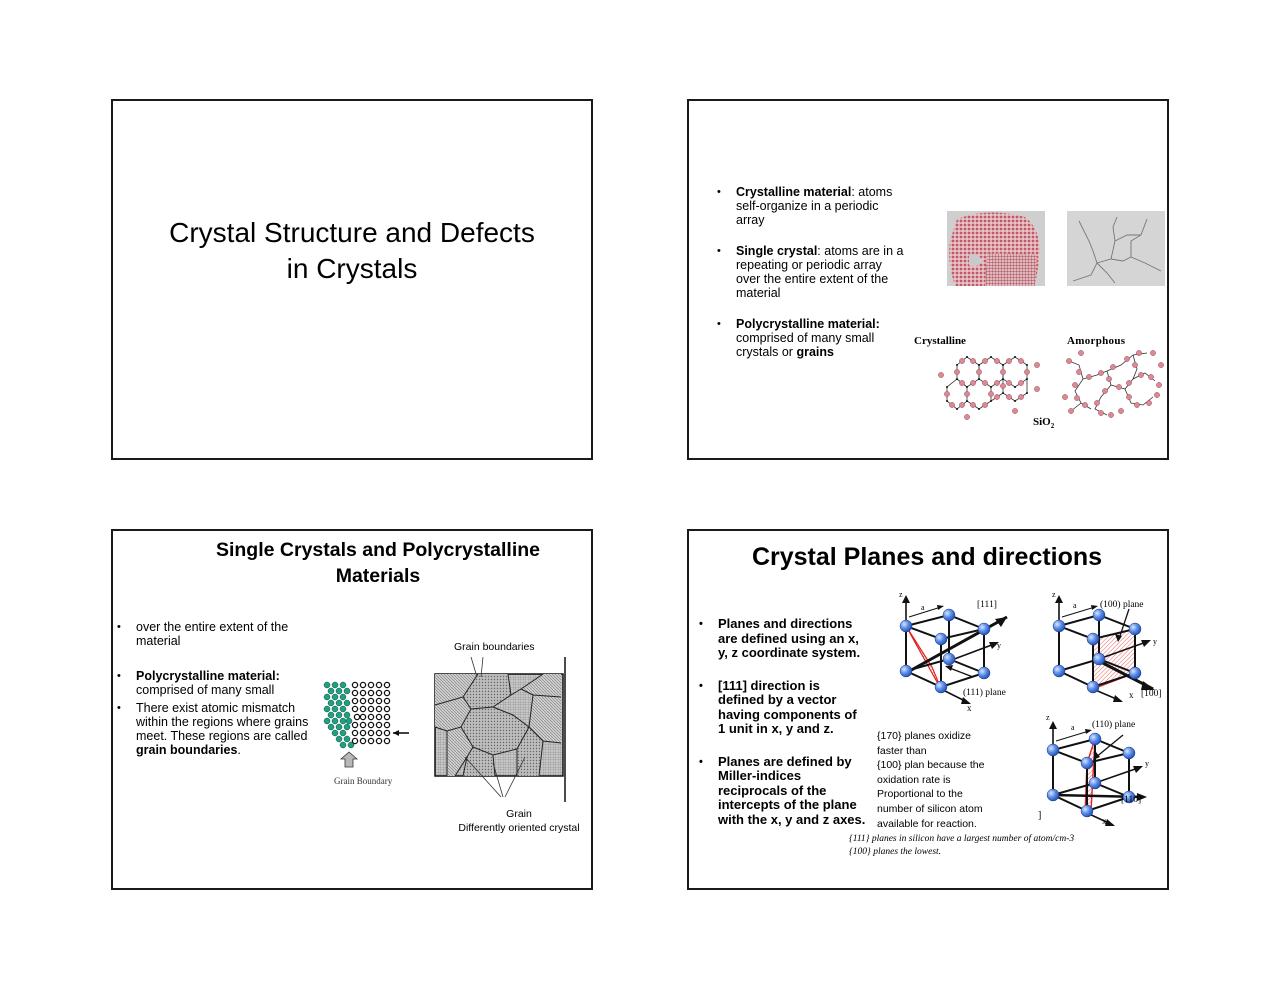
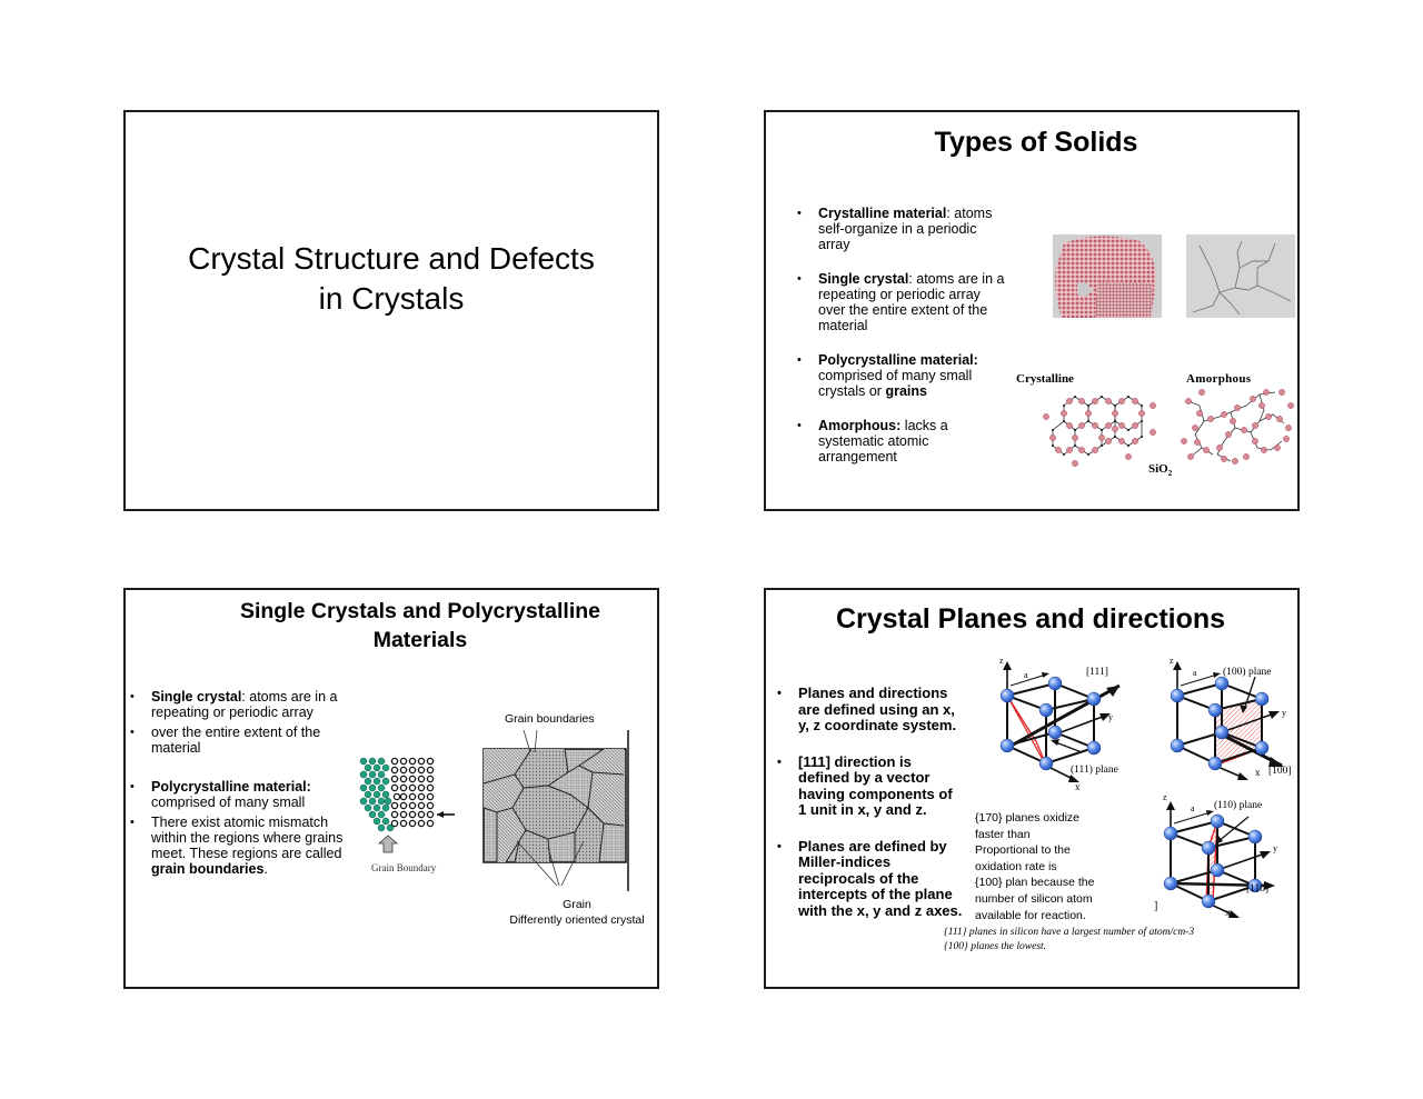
  Crystal Structure and Defects
  in Crystals
+ Types of Solids
  Crystalline material: atoms self-organize in a periodic array
  Single crystal: atoms are in a repeating or periodic array over the entire extent of the material
  Polycrystalline material: comprised of many small crystals or grains
+ Amorphous: lacks a systematic atomic arrangement
  Crystalline
  Amorphous
  SiO2
  Single Crystals and Polycrystalline
  Materials
+ Single crystal: atoms are in a repeating or periodic array
  over the entire extent of the material
  Polycrystalline material: comprised of many small
  There exist atomic mismatch within the regions where grains meet. These regions are called grain boundaries.
  Grain Boundary
  Grain boundaries
  Grain
  Differently oriented crystal
  Crystal Planes and directions
  Planes and directions are defined using an x, y, z coordinate system.
  [111] direction is defined by a vector having components of 1 unit in x, y and z.
  Planes are defined by Miller-indices reciprocals of the intercepts of the plane with the x, y and z axes.
  {170} planes oxidize
  faster than
- {100} plan because the
+ Proportional to the
  oxidation rate is
- Proportional to the
+ {100} plan because the
  number of silicon atom
  available for reaction.
  {111} planes in silicon have a largest number of atom/cm-3
  {100} planes the lowest.
  z
  a
  [111]
  y
  (111) plane
  x
  z
  a
  (100) plane
  y
  x
  [100]
  z
  a
  (110) plane
  y
  [110]
  x
  ]
